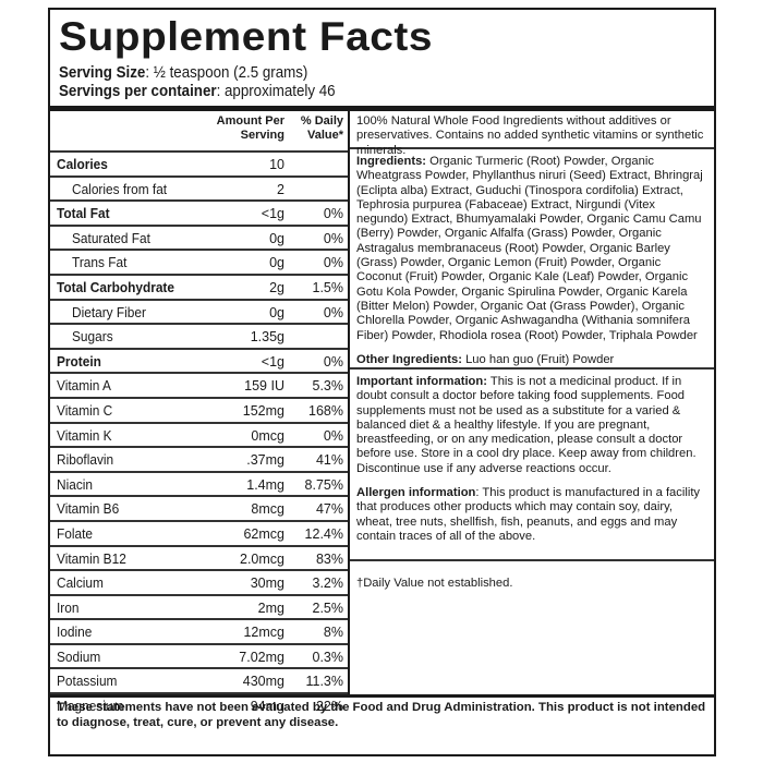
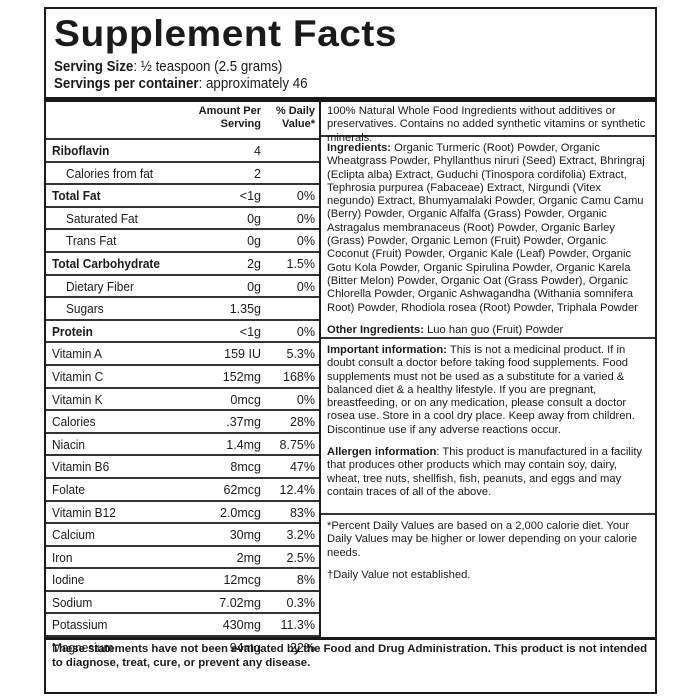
  Supplement Facts
  Serving Size: ½ teaspoon (2.5 grams)
  Servings per container: approximately 46
  Amount Per
  Serving
  % Daily
  Value*
- Calories
+ Riboflavin
- 10
+ 4
  Calories from fat
  2
  Total Fat
  <1g
  0%
  Saturated Fat
  0g
  0%
  Trans Fat
  0g
  0%
  Total Carbohydrate
  2g
  1.5%
  Dietary Fiber
  0g
  0%
  Sugars
  1.35g
  Protein
  <1g
  0%
  Vitamin A
  159 IU
  5.3%
  Vitamin C
  152mg
  168%
  Vitamin K
  0mcg
  0%
- Riboflavin
+ Calories
  .37mg
- 41%
+ 28%
  Niacin
  1.4mg
  8.75%
  Vitamin B6
  8mcg
  47%
  Folate
  62mcg
  12.4%
  Vitamin B12
  2.0mcg
  83%
  Calcium
  30mg
  3.2%
  Iron
  2mg
  2.5%
  Iodine
  12mcg
  8%
  Sodium
  7.02mg
  0.3%
  Potassium
  430mg
  11.3%
  Magnesium
  94mg
  22%
  100% Natural Whole Food Ingredients without additives or preservatives. Contains no added synthetic vitamins or synthetic minerals.
- Ingredients: Organic Turmeric (Root) Powder, Organic Wheatgrass Powder, Phyllanthus niruri (Seed) Extract, Bhringraj (Eclipta alba) Extract, Guduchi (Tinospora cordifolia) Extract, Tephrosia purpurea (Fabaceae) Extract, Nirgundi (Vitex negundo) Extract, Bhumyamalaki Powder, Organic Camu Camu (Berry) Powder, Organic Alfalfa (Grass) Powder, Organic Astragalus membranaceus (Root) Powder, Organic Barley (Grass) Powder, Organic Lemon (Fruit) Powder, Organic Coconut (Fruit) Powder, Organic Kale (Leaf) Powder, Organic Gotu Kola Powder, Organic Spirulina Powder, Organic Karela (Bitter Melon) Powder, Organic Oat (Grass Powder), Organic Chlorella Powder, Organic Ashwagandha (Withania somnifera Fiber) Powder, Rhodiola rosea (Root) Powder, Triphala Powder
+ Ingredients: Organic Turmeric (Root) Powder, Organic Wheatgrass Powder, Phyllanthus niruri (Seed) Extract, Bhringraj (Eclipta alba) Extract, Guduchi (Tinospora cordifolia) Extract, Tephrosia purpurea (Fabaceae) Extract, Nirgundi (Vitex negundo) Extract, Bhumyamalaki Powder, Organic Camu Camu (Berry) Powder, Organic Alfalfa (Grass) Powder, Organic Astragalus membranaceus (Root) Powder, Organic Barley (Grass) Powder, Organic Lemon (Fruit) Powder, Organic Coconut (Fruit) Powder, Organic Kale (Leaf) Powder, Organic Gotu Kola Powder, Organic Spirulina Powder, Organic Karela (Bitter Melon) Powder, Organic Oat (Grass Powder), Organic Chlorella Powder, Organic Ashwagandha (Withania somnifera Root) Powder, Rhodiola rosea (Root) Powder, Triphala Powder
  Other Ingredients: Luo han guo (Fruit) Powder
- Important information: This is not a medicinal product. If in doubt consult a doctor before taking food supplements. Food supplements must not be used as a substitute for a varied & balanced diet & a healthy lifestyle. If you are pregnant, breastfeeding, or on any medication, please consult a doctor before use. Store in a cool dry place. Keep away from children. Discontinue use if any adverse reactions occur.
+ Important information: This is not a medicinal product. If in doubt consult a doctor before taking food supplements. Food supplements must not be used as a substitute for a varied & balanced diet & a healthy lifestyle. If you are pregnant, breastfeeding, or on any medication, please consult a doctor rosea use. Store in a cool dry place. Keep away from children. Discontinue use if any adverse reactions occur.
  Allergen information: This product is manufactured in a facility that produces other products which may contain soy, dairy, wheat, tree nuts, shellfish, fish, peanuts, and eggs and may contain traces of all of the above.
+ *Percent Daily Values are based on a 2,000 calorie diet. Your Daily Values may be higher or lower depending on your calorie needs.
  †Daily Value not established.
  These statements have not been evaluated by the Food and Drug Administration. This product is not intended to diagnose, treat, cure, or prevent any disease.
